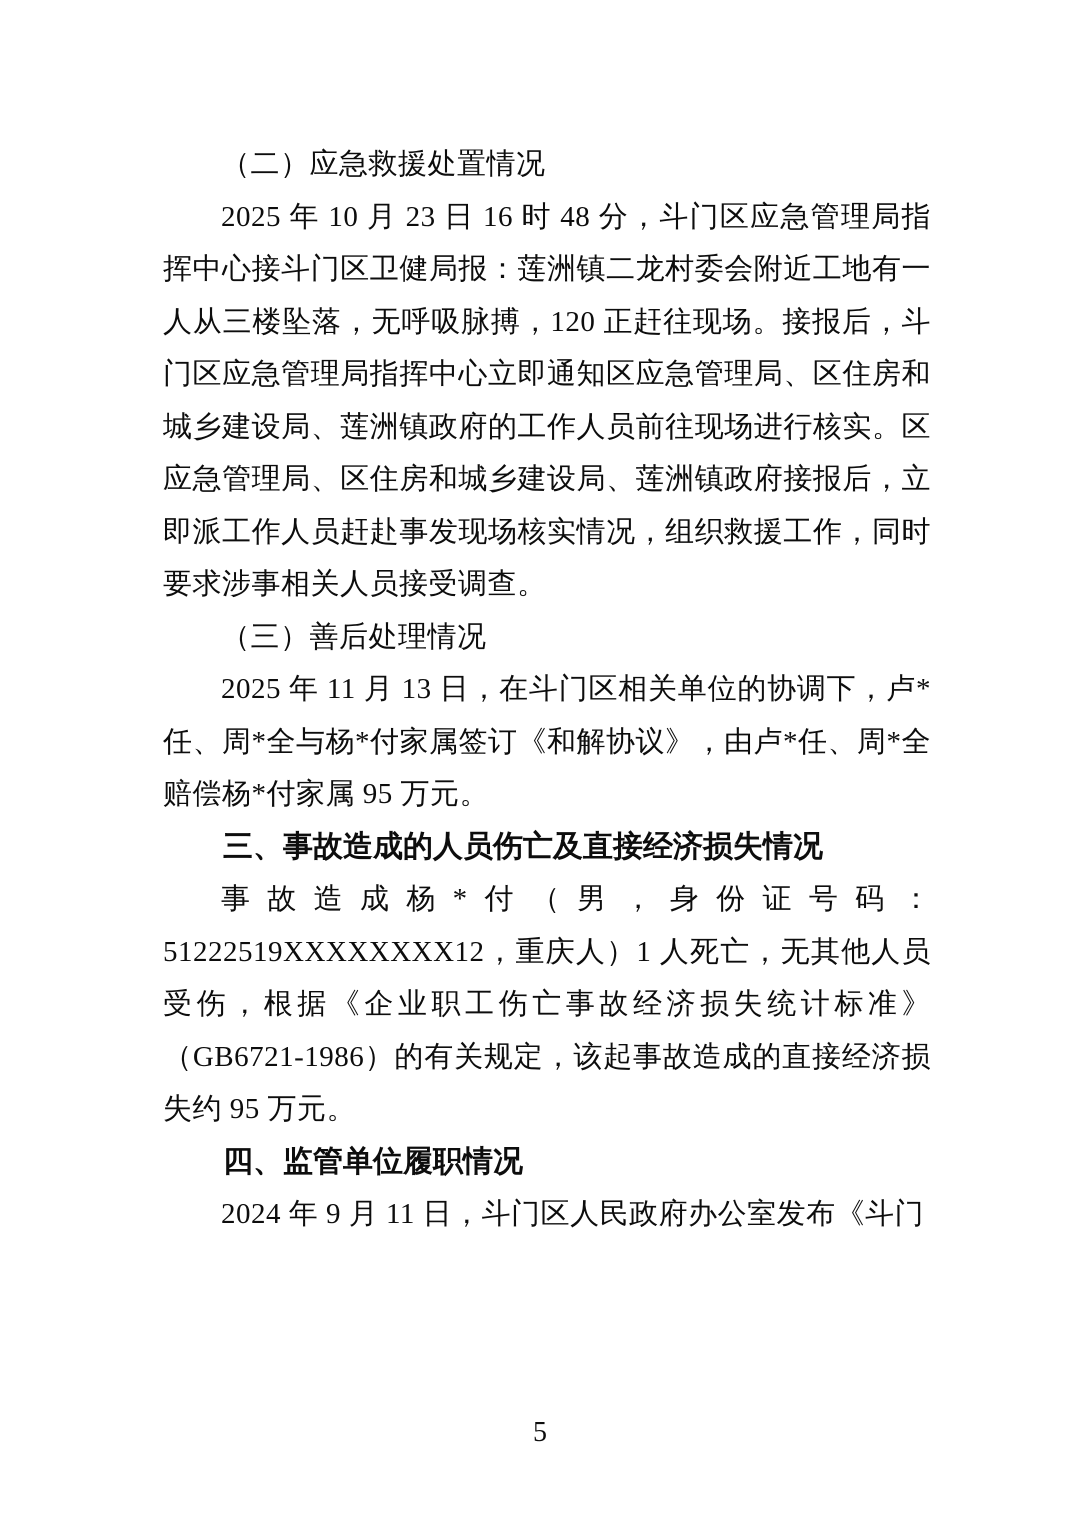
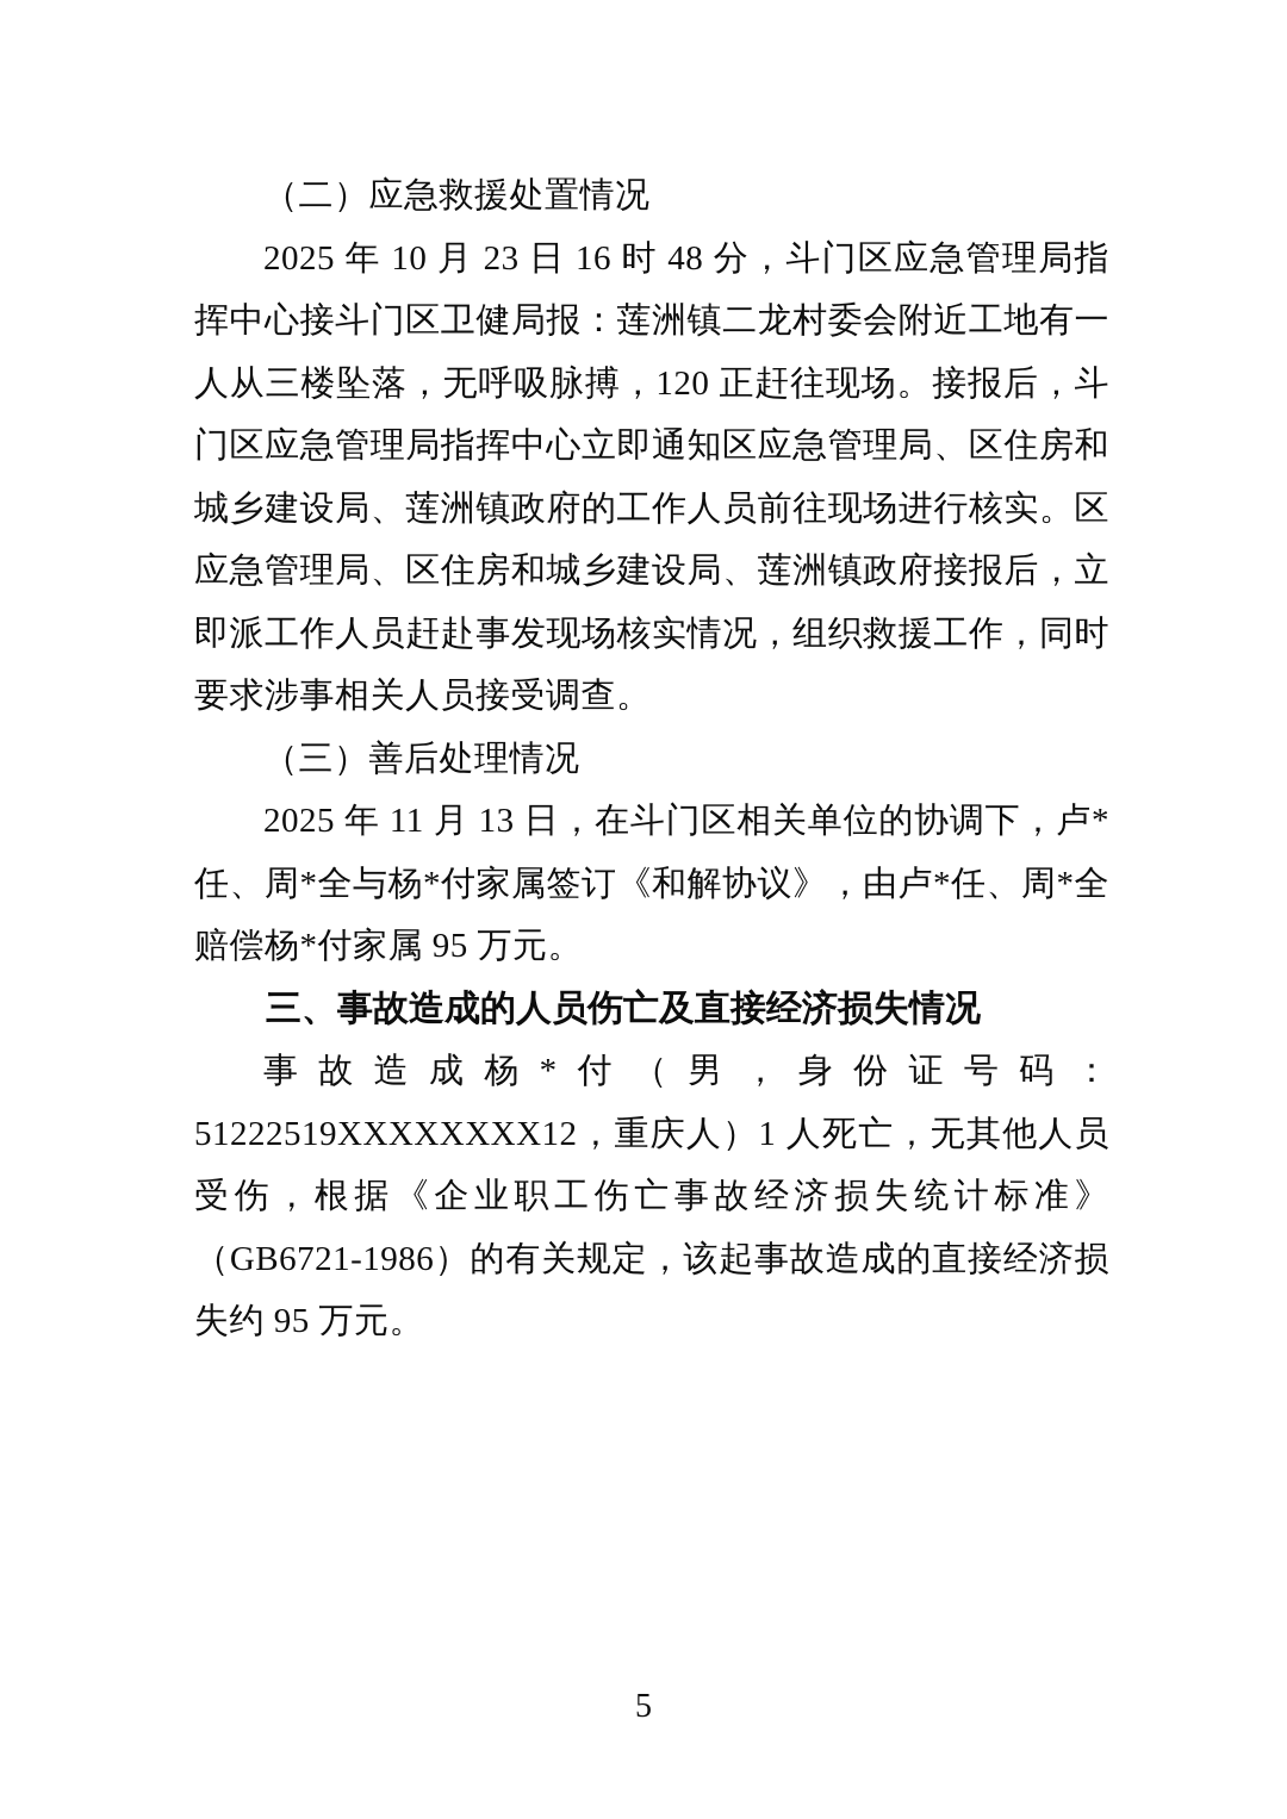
  （二）应急救援处置情况
  2025 年 10 月 23 日 16 时 48 分，斗门区应急管理局指挥中心接斗门区卫健局报：莲洲镇二龙村委会附近工地有一人从三楼坠落，无呼吸脉搏，120 正赶往现场。接报后，斗门区应急管理局指挥中心立即通知区应急管理局、区住房和城乡建设局、莲洲镇政府的工作人员前往现场进行核实。区应急管理局、区住房和城乡建设局、莲洲镇政府接报后，立即派工作人员赶赴事发现场核实情况，组织救援工作，同时要求涉事相关人员接受调查。
  （三）善后处理情况
  2025 年 11 月 13 日，在斗门区相关单位的协调下，卢*任、周*全与杨*付家属签订《和解协议》，由卢*任、周*全赔偿杨*付家属 95 万元。
  三、事故造成的人员伤亡及直接经济损失情况
  事故造成杨*付（男，身份证号码：51222519XXXXXXXX12，重庆人）1 人死亡，无其他人员受伤，根据《企业职工伤亡事故经济损失统计标准》（GB6721-1986）的有关规定，该起事故造成的直接经济损失约 95 万元。
- 四、监管单位履职情况
- 2024 年 9 月 11 日，斗门区人民政府办公室发布《斗门
  5
